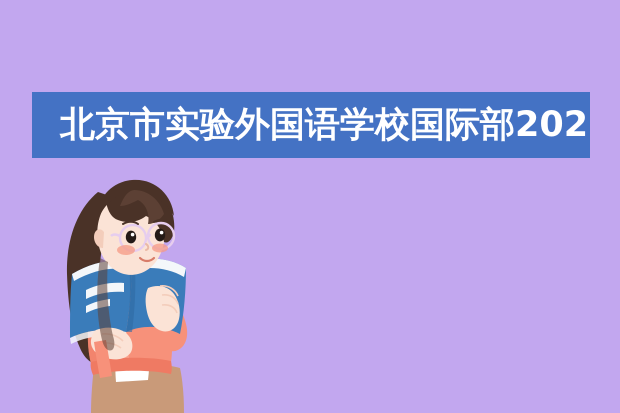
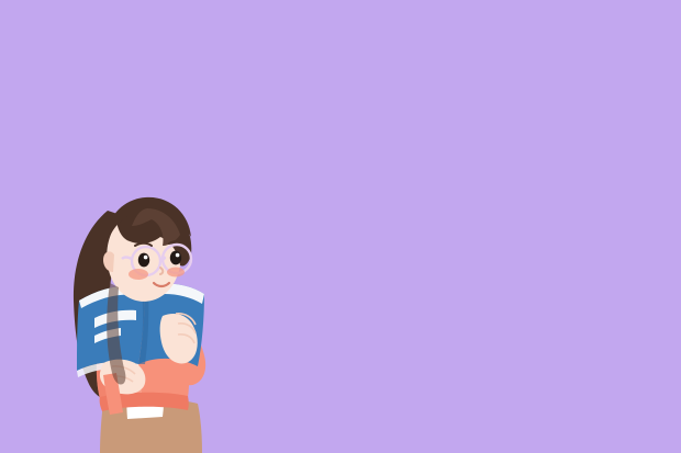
- 北京市实验外国语学校国际部202
